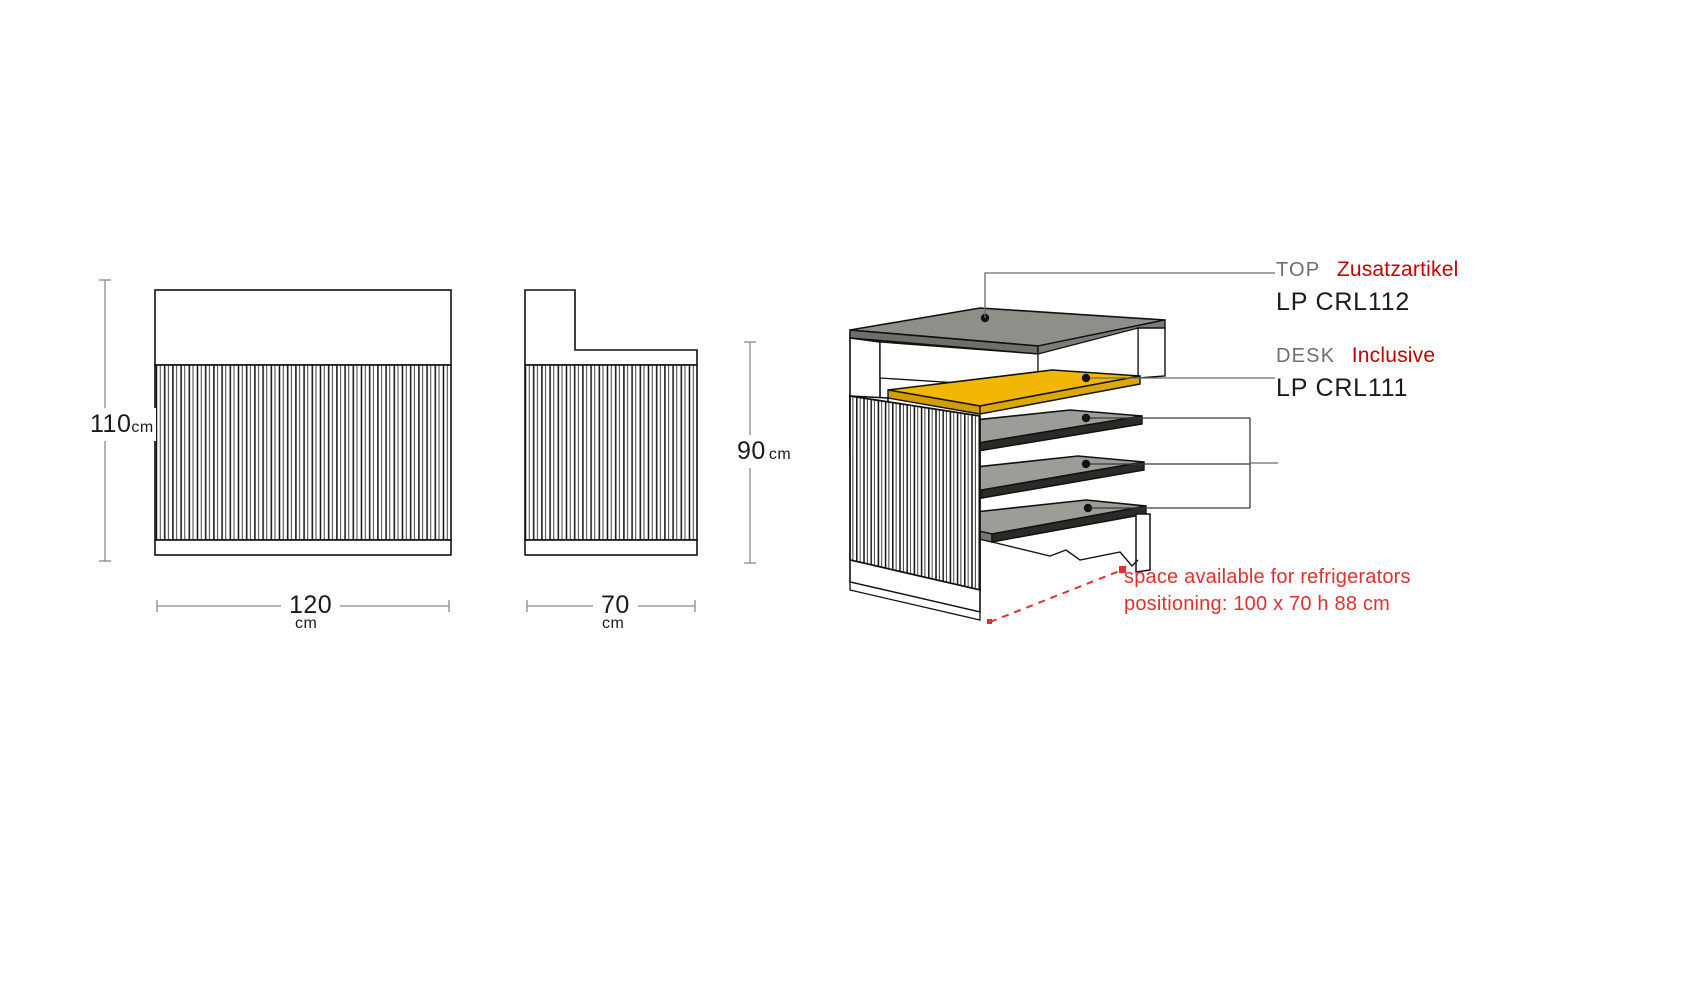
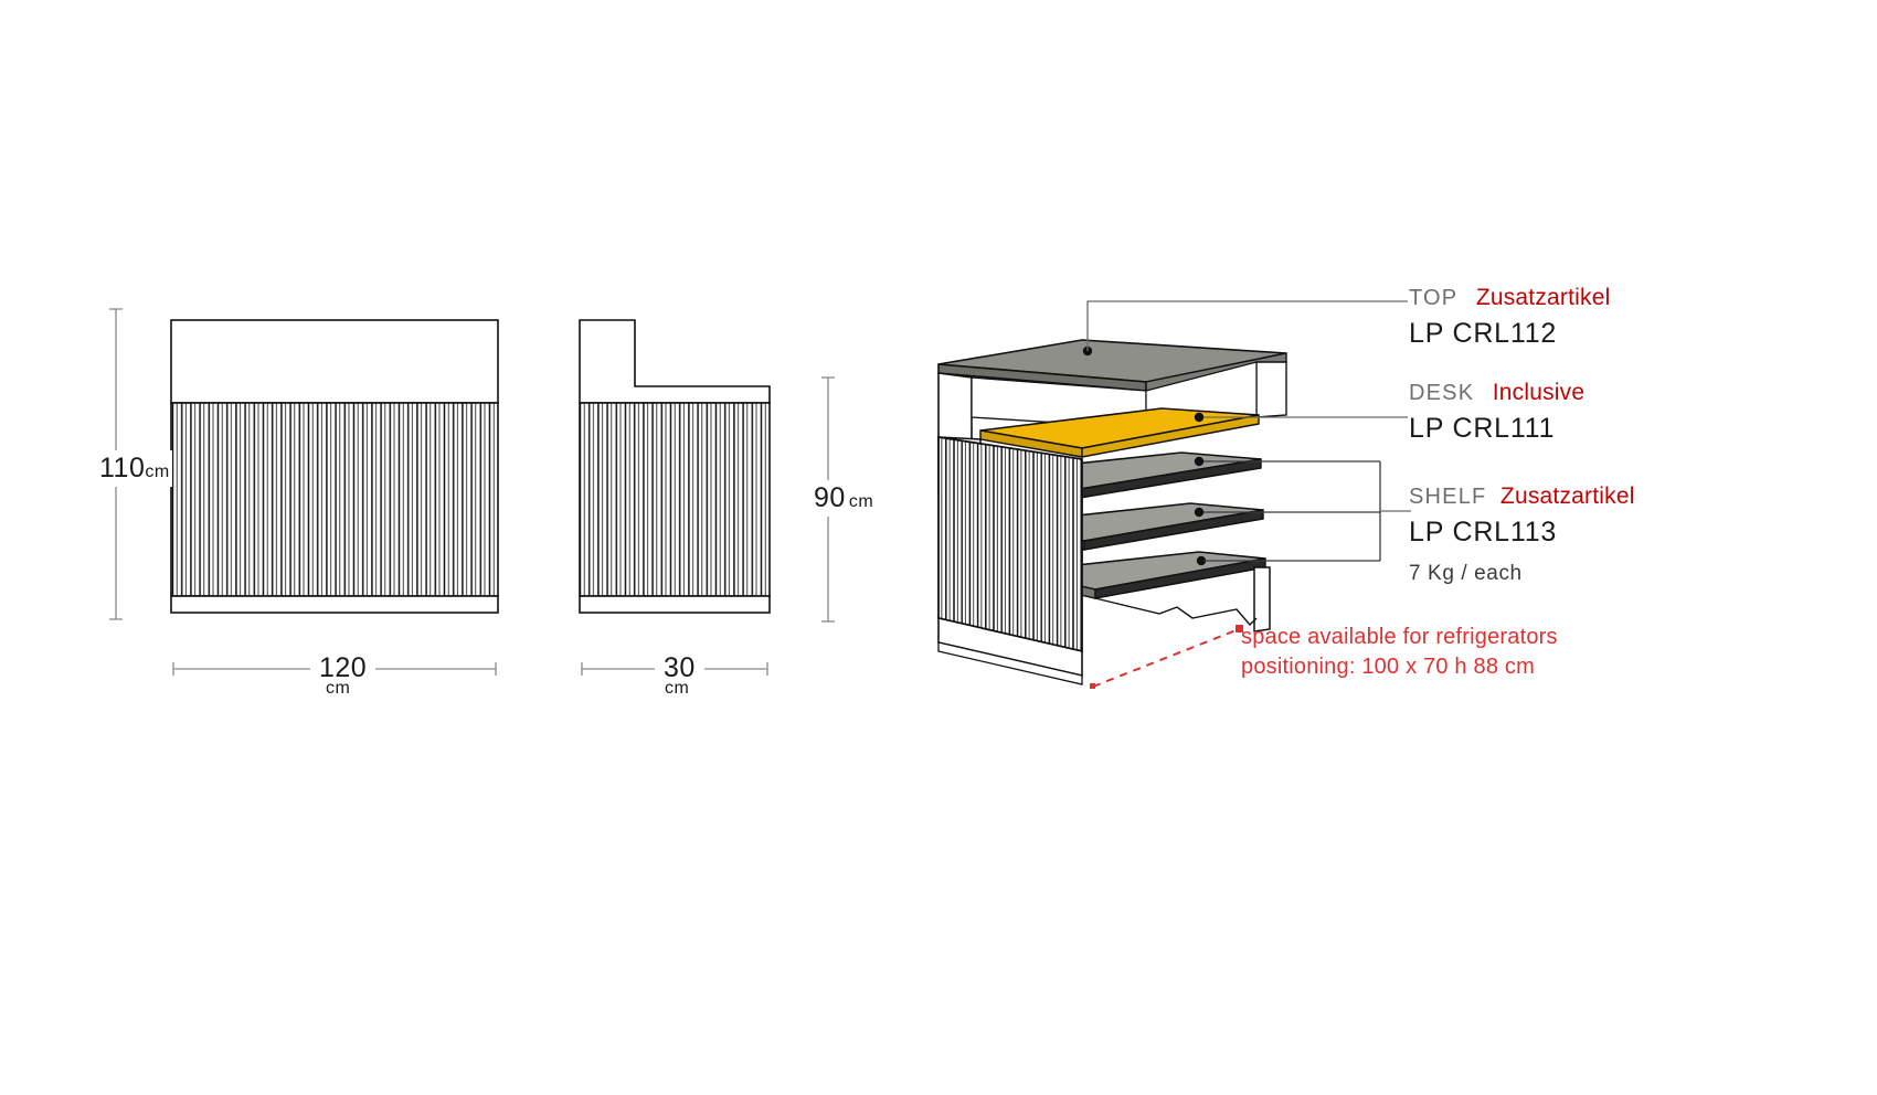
  110cm
  120
  cm
  90 cm
- 70
+ 30
  cm
  TOP Zusatzartikel
  LP CRL112
  DESK Inclusive
  LP CRL111
+ SHELF Zusatzartikel
+ LP CRL113
+ 7 Kg / each
  space available for refrigerators
  positioning: 100 x 70 h 88 cm
